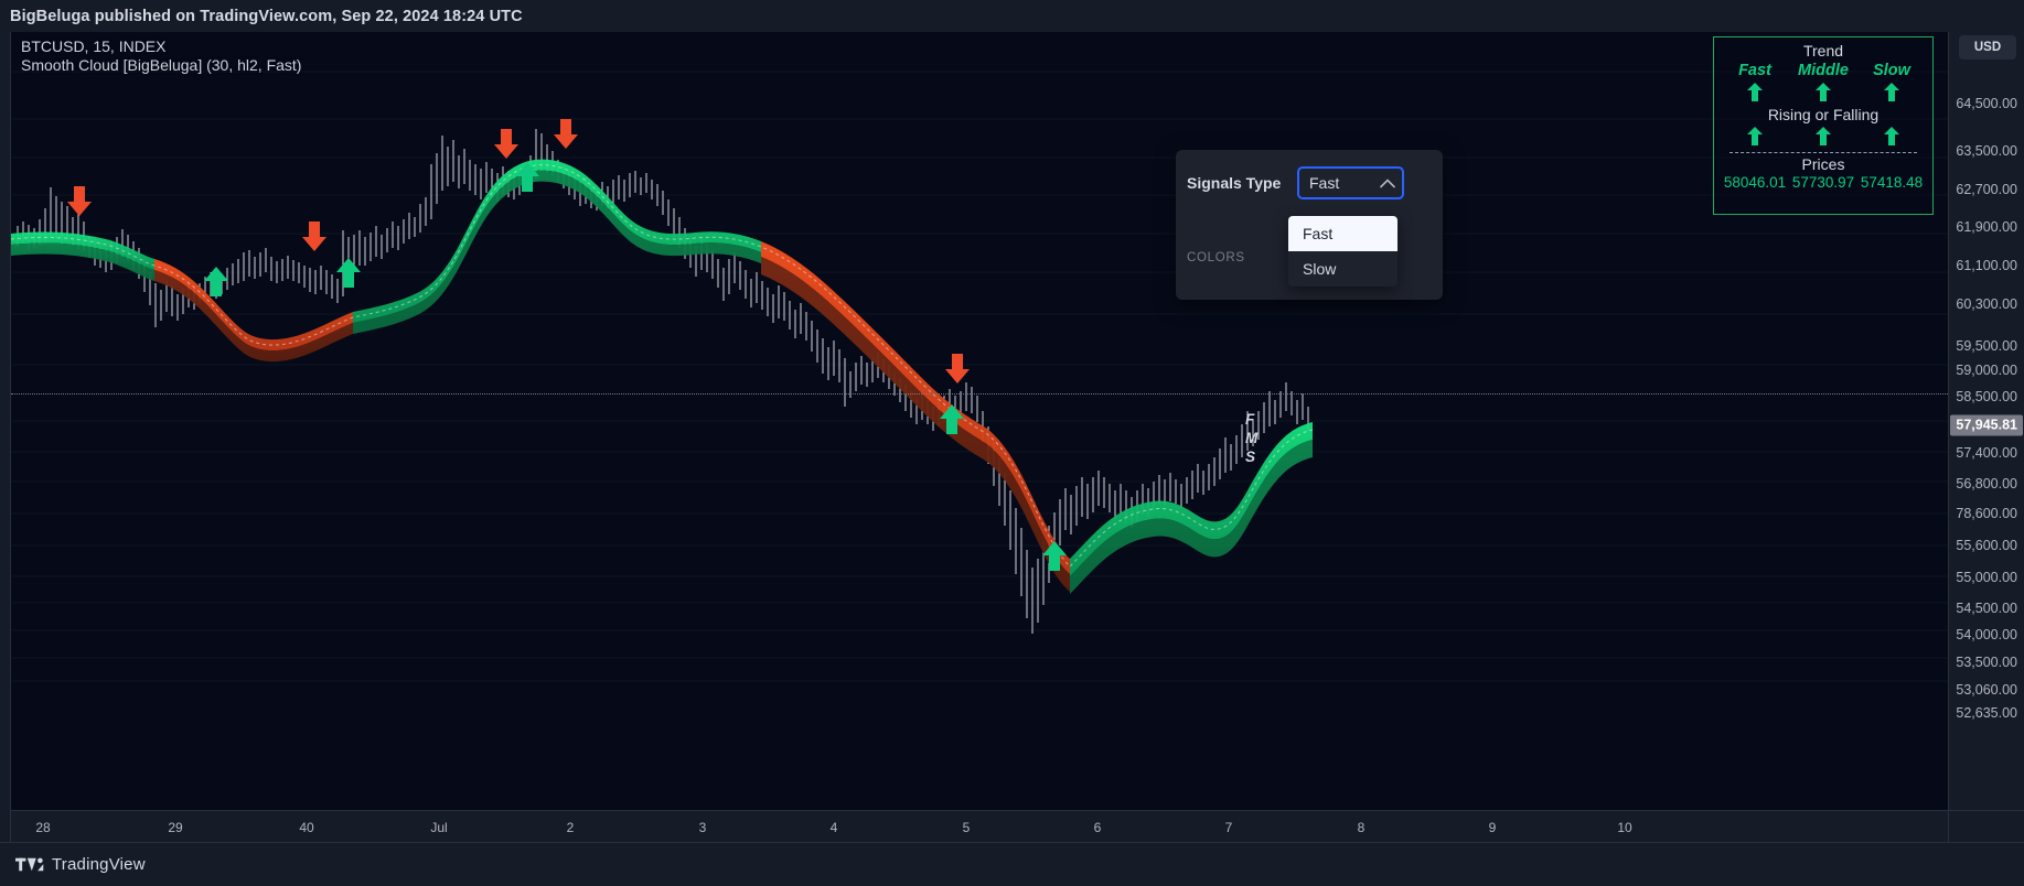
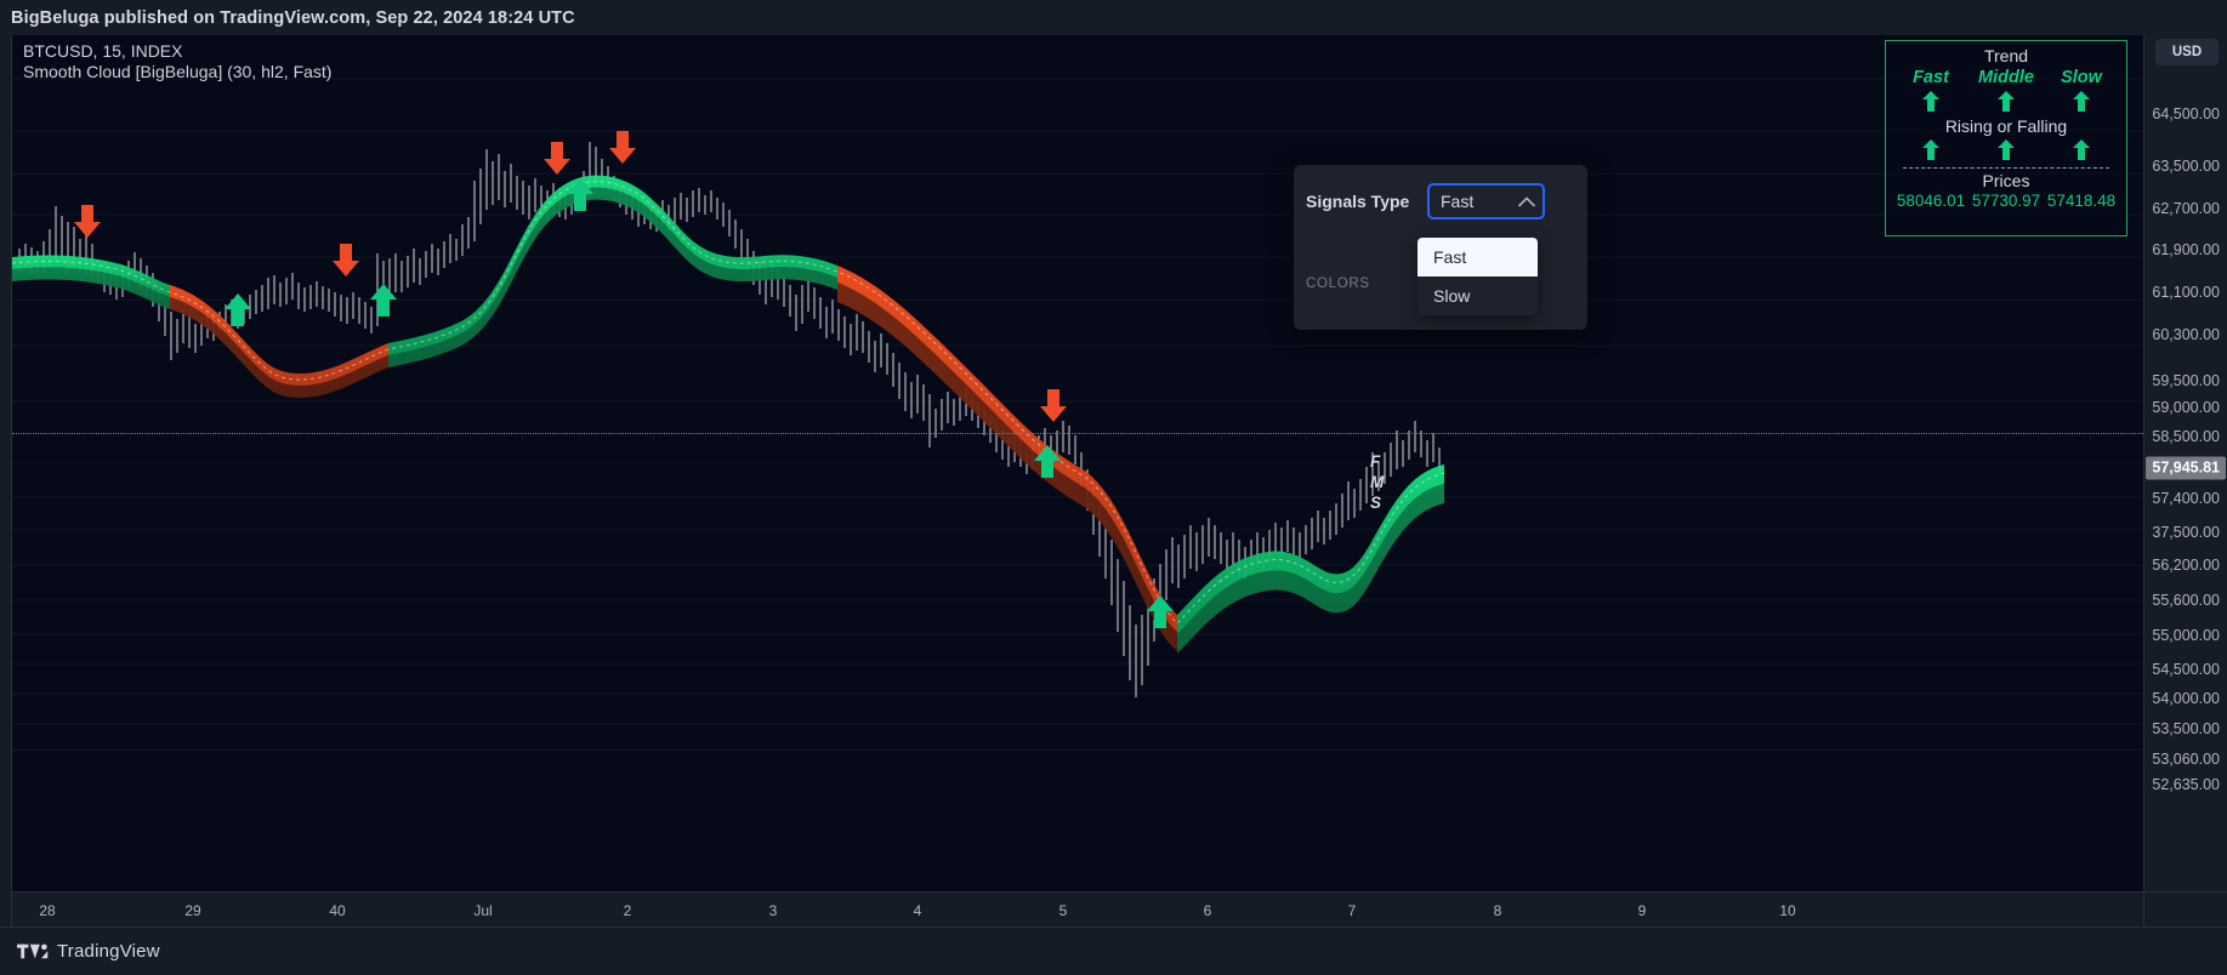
  BigBeluga published on TradingView.com, Sep 22, 2024 18:24 UTC
  BTCUSD, 15, INDEX
  Smooth Cloud [BigBeluga] (30, hl2, Fast)
  F
  M
  S
  Trend
  Fast
  Middle
  Slow
  Rising or Falling
  Prices
  58046.01
  57730.97
  57418.48
  Signals Type
  Fast
  COLORS
  Fast
  Slow
  USD
  64,500.00
  63,500.00
  62,700.00
  61,900.00
  61,100.00
  60,300.00
  59,500.00
  59,000.00
  58,500.00
  57,945.81
  57,400.00
- 56,800.00
+ 37,500.00
- 78,600.00
+ 56,200.00
  55,600.00
  55,000.00
  54,500.00
  54,000.00
  53,500.00
  53,060.00
  52,635.00
  28
  29
  40
  Jul
  2
  3
  4
  5
  6
  7
  8
  9
  10
  TradingView
